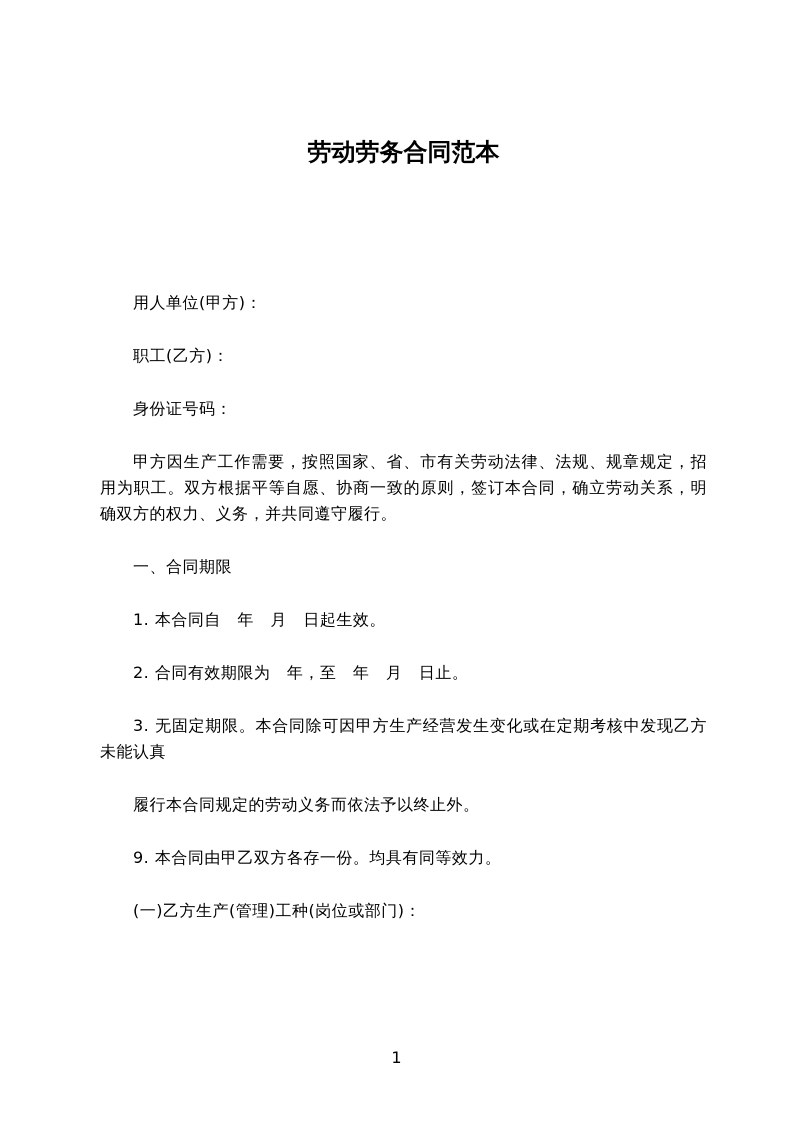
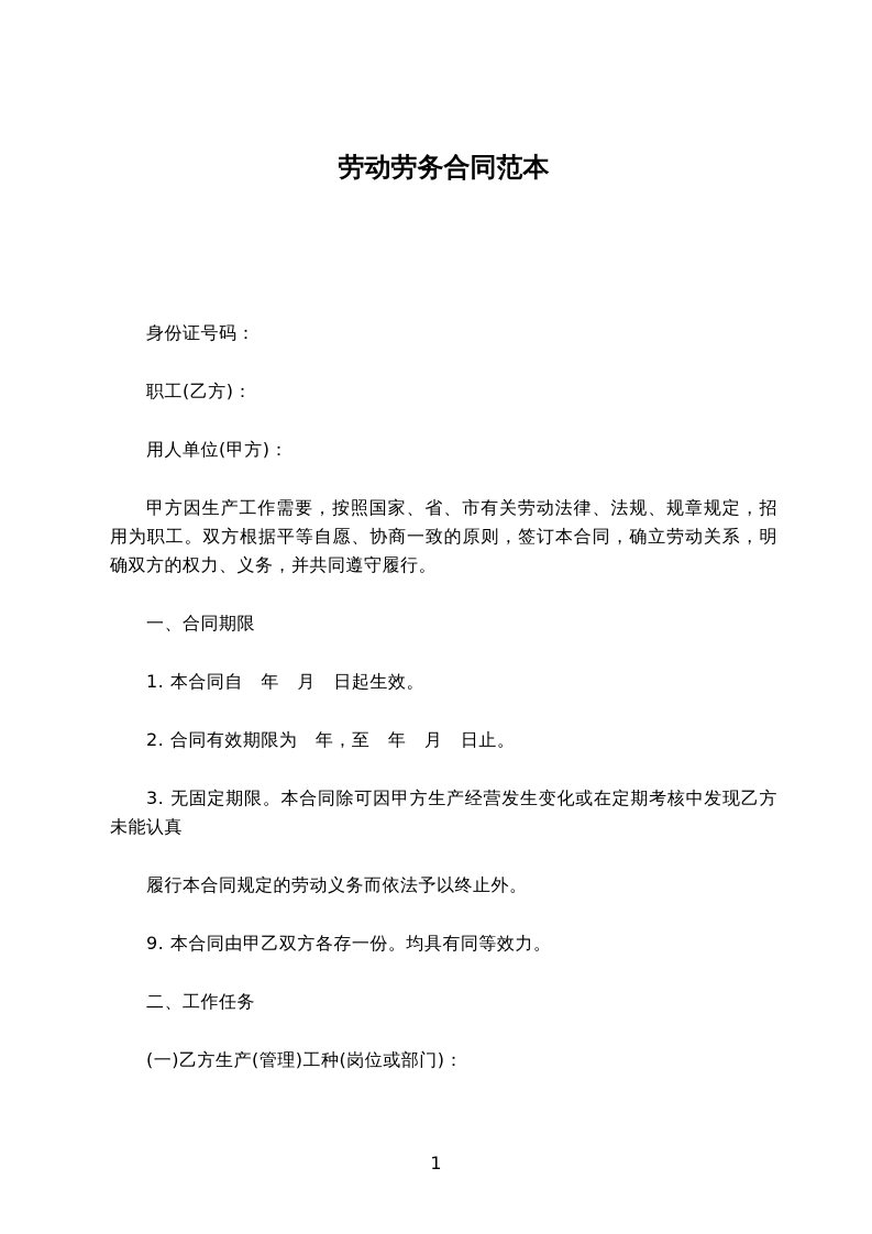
  劳动劳务合同范本
- 用人单位(甲方)：
+ 身份证号码：
  职工(乙方)：
- 身份证号码：
+ 用人单位(甲方)：
  甲方因生产工作需要，按照国家、省、市有关劳动法律、法规、规章规定，招用为职工。双方根据平等自愿、协商一致的原则，签订本合同，确立劳动关系，明确双方的权力、义务，并共同遵守履行。
  一、合同期限
  1. 本合同自 年 月 日起生效。
  2. 合同有效期限为 年，至 年 月 日止。
  3. 无固定期限。本合同除可因甲方生产经营发生变化或在定期考核中发现乙方未能认真
  履行本合同规定的劳动义务而依法予以终止外。
  9. 本合同由甲乙双方各存一份。均具有同等效力。
+ 二、工作任务
  (一)乙方生产(管理)工种(岗位或部门)：
  1
